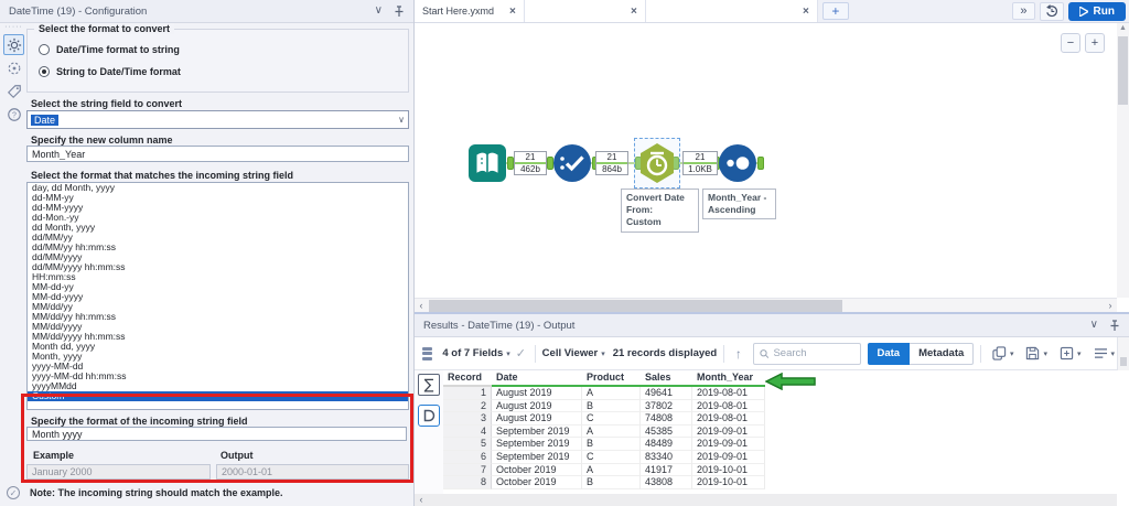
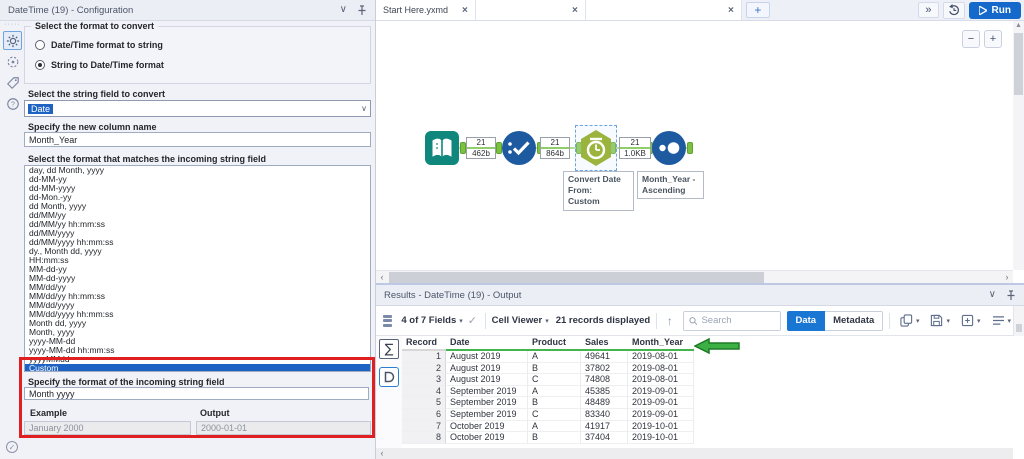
  DateTime (19) - Configuration
  ∨
  Select the format to convert
  Date/Time format to string
  String to Date/Time format
  Select the string field to convert
  Date
  ∨
  Specify the new column name
  Month_Year
  Select the format that matches the incoming string field
  day, dd Month, yyyy
  dd-MM-yy
  dd-MM-yyyy
  dd-Mon.-yy
  dd Month, yyyy
  dd/MM/yy
  dd/MM/yy hh:mm:ss
  dd/MM/yyyy
  dd/MM/yyyy hh:mm:ss
+ dy., Month dd, yyyy
  HH:mm:ss
  MM-dd-yy
  MM-dd-yyyy
  MM/dd/yy
  MM/dd/yy hh:mm:ss
  MM/dd/yyyy
  MM/dd/yyyy hh:mm:ss
  Month dd, yyyy
  Month, yyyy
  yyyy-MM-dd
  yyyy-MM-dd hh:mm:ss
  yyyyMMdd
  Custom
  Specify the format of the incoming string field
  Month yyyy
  Example
  Output
  January 2000
  2000-01-01
  ✓
- Note: The incoming string should match the example.
  Start Here.yxmd
  ×
  ×
  ×
  +
  »
  Run
  −
  +
  21
  462b
  21
  864b
  21
  1.0KB
  Convert Date
  From:
  Custom
  Month_Year -
  Ascending
  ‹
  ›
  Results - DateTime (19) - Output
  ∨
  4 of 7 Fields
  ✓
  Cell Viewer
  21 records displayed
  ↑
  Search
  Data
  Metadata
  ∑
  Record
  Date
  Product
  Sales
  Month_Year
  1
  August 2019
  A
  49641
  2019-08-01
  2
  August 2019
  B
  37802
  2019-08-01
  3
  August 2019
  C
  74808
  2019-08-01
  4
  September 2019
  A
  45385
  2019-09-01
  5
  September 2019
  B
  48489
  2019-09-01
  6
  September 2019
  C
  83340
  2019-09-01
  7
  October 2019
  A
  41917
  2019-10-01
  8
  October 2019
  B
- 43808
+ 37404
  2019-10-01
  ‹
